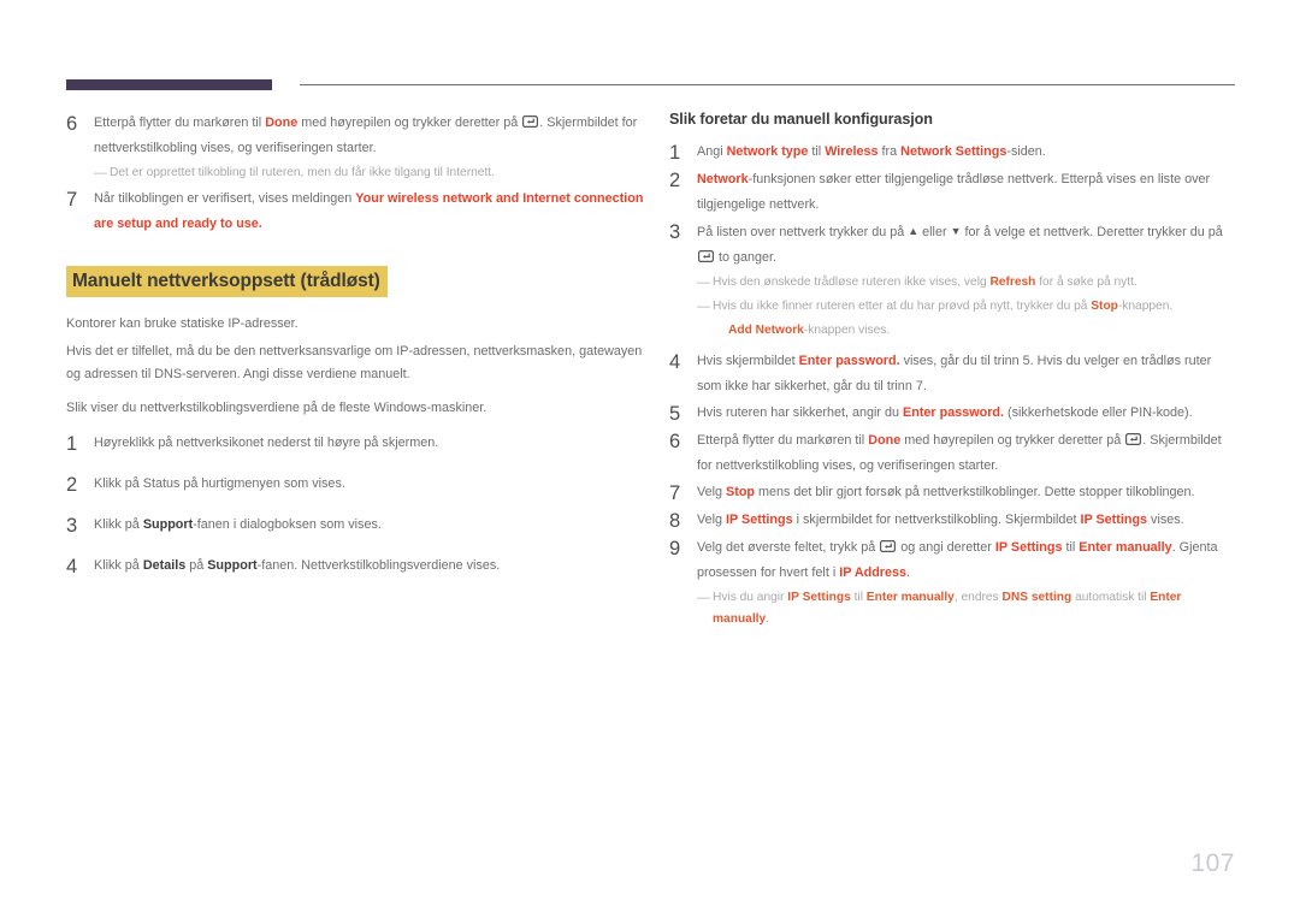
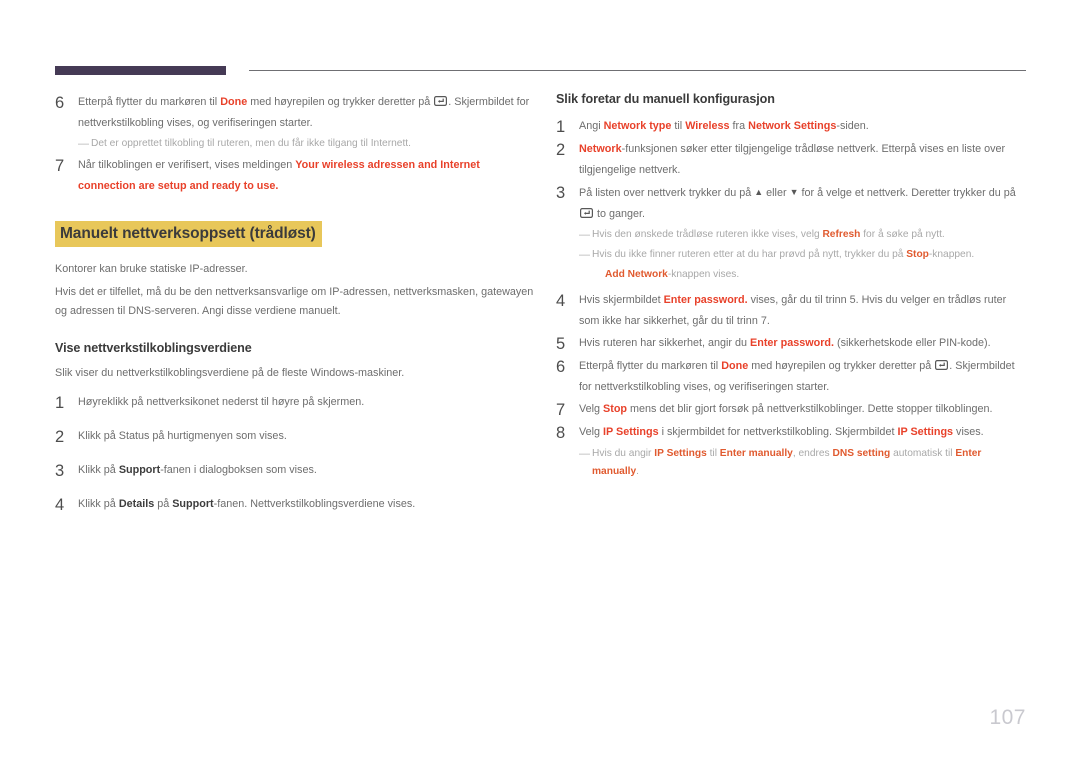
  6
  Etterpå flytter du markøren til Done med høyrepilen og trykker deretter på . Skjermbildet for nettverkstilkobling vises, og verifiseringen starter.
  —
  Det er opprettet tilkobling til ruteren, men du får ikke tilgang til Internett.
  7
- Når tilkoblingen er verifisert, vises meldingen Your wireless network and Internet connection are setup and ready to use.
+ Når tilkoblingen er verifisert, vises meldingen Your wireless adressen and Internet connection are setup and ready to use.
  Manuelt nettverksoppsett (trådløst)
  Kontorer kan bruke statiske IP-adresser.
  Hvis det er tilfellet, må du be den nettverksansvarlige om IP-adressen, nettverksmasken, gatewayen og adressen til DNS-serveren. Angi disse verdiene manuelt.
+ Vise nettverkstilkoblingsverdiene
  Slik viser du nettverkstilkoblingsverdiene på de fleste Windows-maskiner.
  1
  Høyreklikk på nettverksikonet nederst til høyre på skjermen.
  2
  Klikk på Status på hurtigmenyen som vises.
  3
  Klikk på Support-fanen i dialogboksen som vises.
  4
  Klikk på Details på Support-fanen. Nettverkstilkoblingsverdiene vises.
  Slik foretar du manuell konfigurasjon
  1
  Angi Network type til Wireless fra Network Settings-siden.
  2
  Network-funksjonen søker etter tilgjengelige trådløse nettverk. Etterpå vises en liste over tilgjengelige nettverk.
  3
  På listen over nettverk trykker du på ▲ eller ▼ for å velge et nettverk. Deretter trykker du på to ganger.
  —
  Hvis den ønskede trådløse ruteren ikke vises, velg Refresh for å søke på nytt.
  —
  Hvis du ikke finner ruteren etter at du har prøvd på nytt, trykker du på Stop-knappen.
  Add Network-knappen vises.
  4
  Hvis skjermbildet Enter password. vises, går du til trinn 5. Hvis du velger en trådløs ruter som ikke har sikkerhet, går du til trinn 7.
  5
  Hvis ruteren har sikkerhet, angir du Enter password. (sikkerhetskode eller PIN-kode).
  6
  Etterpå flytter du markøren til Done med høyrepilen og trykker deretter på . Skjermbildet for nettverkstilkobling vises, og verifiseringen starter.
  7
  Velg Stop mens det blir gjort forsøk på nettverkstilkoblinger. Dette stopper tilkoblingen.
  8
  Velg IP Settings i skjermbildet for nettverkstilkobling. Skjermbildet IP Settings vises.
- 9
- Velg det øverste feltet, trykk på og angi deretter IP Settings til Enter manually. Gjenta prosessen for hvert felt i IP Address.
  —
  Hvis du angir IP Settings til Enter manually, endres DNS setting automatisk til Enter manually.
  107
